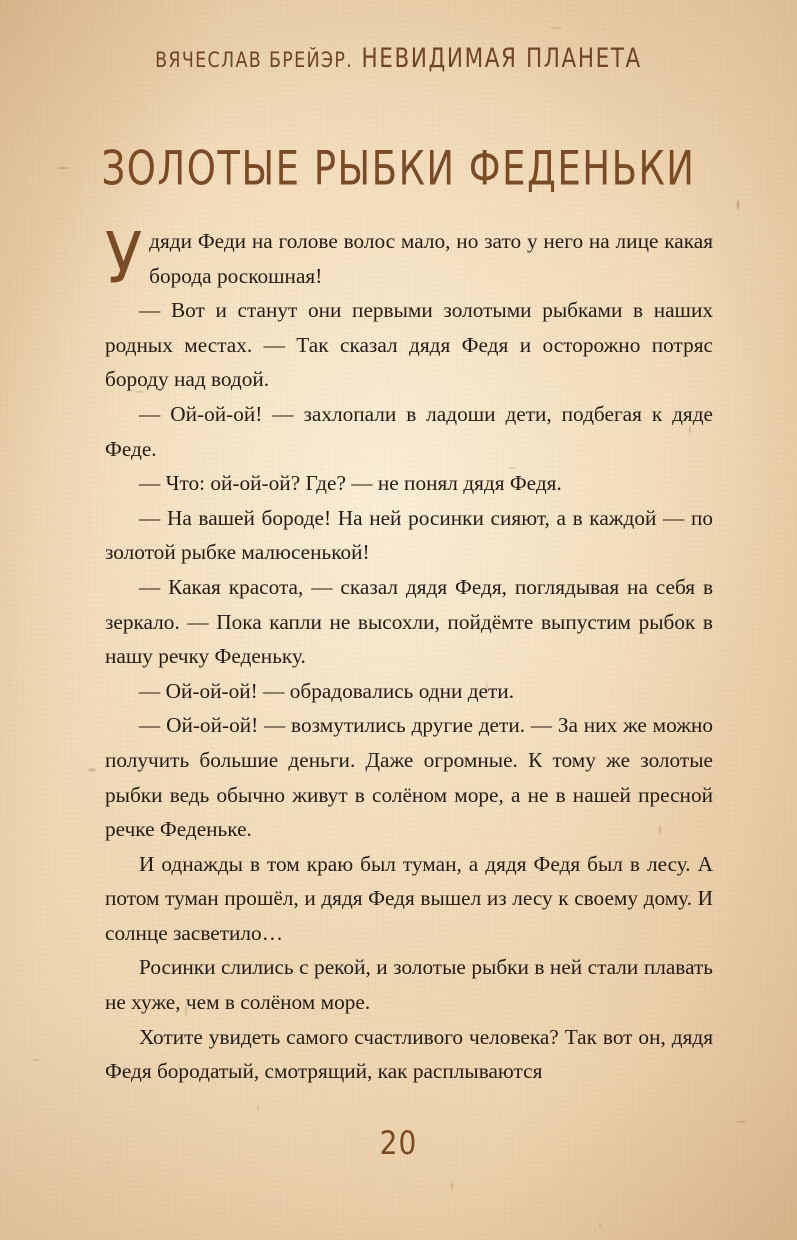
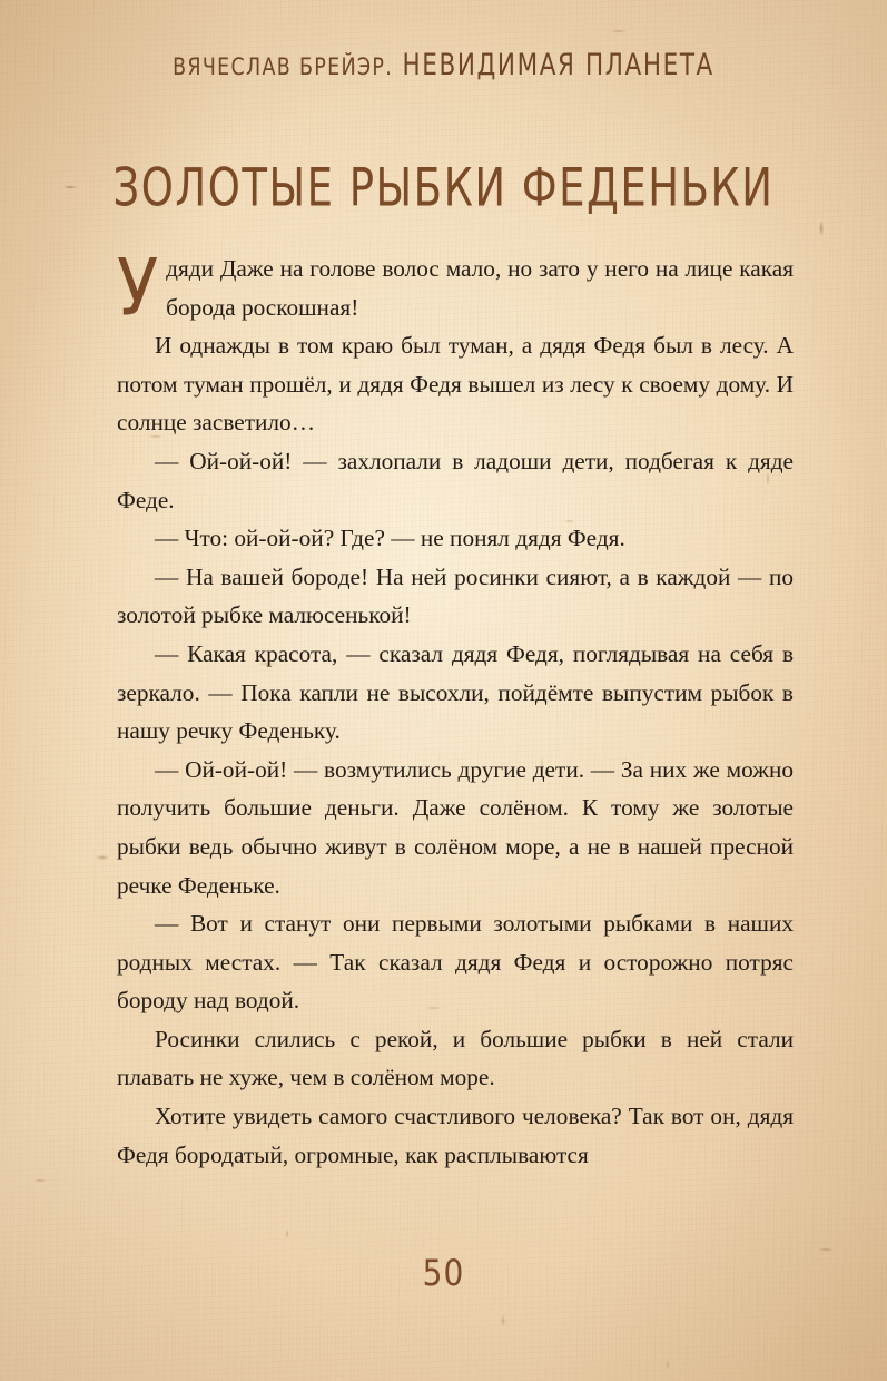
  ВЯЧЕСЛАВ БРЕЙЭР. НЕВИДИМАЯ ПЛАНЕТА
  ЗОЛОТЫЕ РЫБКИ ФЕДЕНЬКИ
  У
- дяди Феди на голове волос мало, но зато у него на лице какая борода роскошная!
+ дяди Даже на голове волос мало, но зато у него на лице какая борода роскошная!
- — Вот и станут они первыми золотыми рыбками в наших родных местах. — Так сказал дядя Федя и осто­рожно потряс бороду над водой.
+ И однажды в том краю был туман, а дядя Федя был в лесу. А потом туман прошёл, и дядя Федя вышел из лесу к своему дому. И солнце засветило…
  — Ой-ой-ой! — захлопали в ладоши дети, подбегая к дяде Феде.
  — Что: ой-ой-ой? Где? — не понял дядя Федя.
  — На вашей бороде! На ней росинки сияют, а в каждой — по золотой рыбке малюсенькой!
  — Какая красота, — сказал дядя Федя, поглядывая на себя в зеркало. — Пока капли не высохли, пойдёмте вы­пустим рыбок в нашу речку Феденьку.
- — Ой-ой-ой! — обрадовались одни дети.
- — Ой-ой-ой! — возмутились другие дети. — За них же можно получить большие деньги. Даже огромные. К тому же золотые рыбки ведь обычно живут в солёном море, а не в нашей пресной речке Феденьке.
+ — Ой-ой-ой! — возмутились другие дети. — За них же можно получить большие деньги. Даже солёном. К тому же золотые рыбки ведь обычно живут в солёном море, а не в нашей пресной речке Феденьке.
- И однажды в том краю был туман, а дядя Федя был в лесу. А потом туман прошёл, и дядя Федя вышел из лесу к своему дому. И солнце засветило…
+ — Вот и станут они первыми золотыми рыбками в наших родных местах. — Так сказал дядя Федя и осто­рожно потряс бороду над водой.
- Росинки слились с рекой, и золотые рыбки в ней стали плавать не хуже, чем в солёном море.
+ Росинки слились с рекой, и большие рыбки в ней стали плавать не хуже, чем в солёном море.
- Хотите увидеть самого счастливого человека? Так вот он, дядя Федя бородатый, смотрящий, как расплываются
+ Хотите увидеть самого счастливого человека? Так вот он, дядя Федя бородатый, огромные, как расплываются
- 20
+ 50
